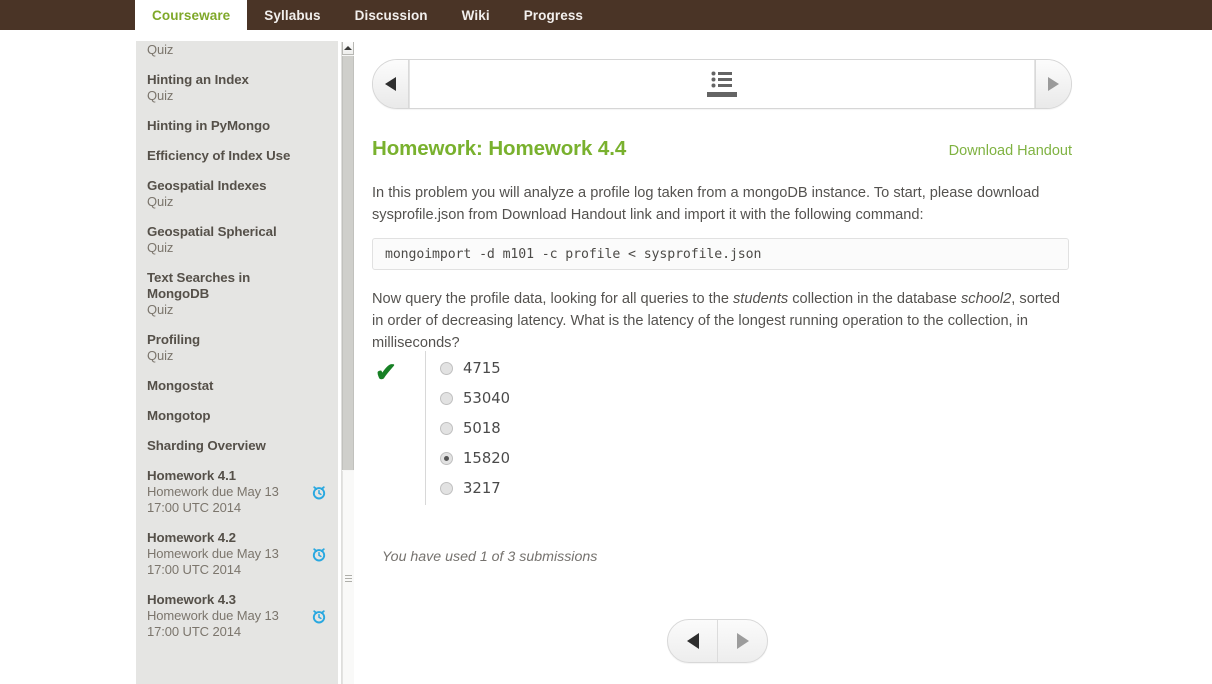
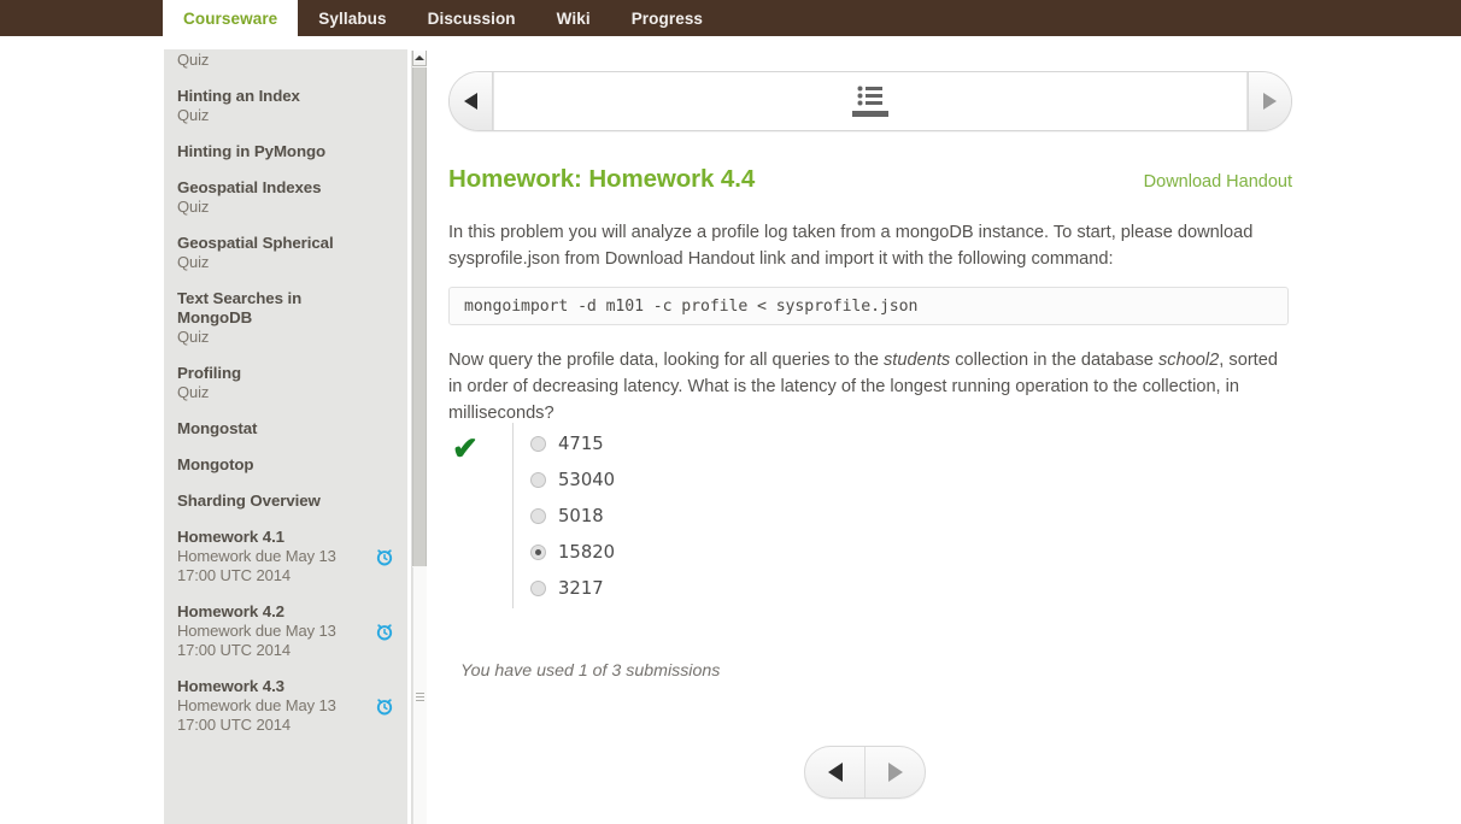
  Courseware
  Syllabus
  Discussion
  Wiki
  Progress
  Quiz
  Hinting an Index
  Quiz
  Hinting in PyMongo
- Efficiency of Index Use
  Geospatial Indexes
  Quiz
  Geospatial Spherical
  Quiz
  Text Searches in MongoDB
  Quiz
  Profiling
  Quiz
  Mongostat
  Mongotop
  Sharding Overview
  Homework 4.1
  Homework due May 13 17:00 UTC 2014
  Homework 4.2
  Homework due May 13 17:00 UTC 2014
  Homework 4.3
  Homework due May 13 17:00 UTC 2014
  Homework: Homework 4.4
  Download Handout
  In this problem you will analyze a profile log taken from a mongoDB instance. To start, please download sysprofile.json from Download Handout link and import it with the following command:
  mongoimport -d m101 -c profile < sysprofile.json
  Now query the profile data, looking for all queries to the students collection in the database school2, sorted in order of decreasing latency. What is the latency of the longest running operation to the collection, in milliseconds?
  ✔
  4715
  53040
  5018
  15820
  3217
  You have used 1 of 3 submissions
